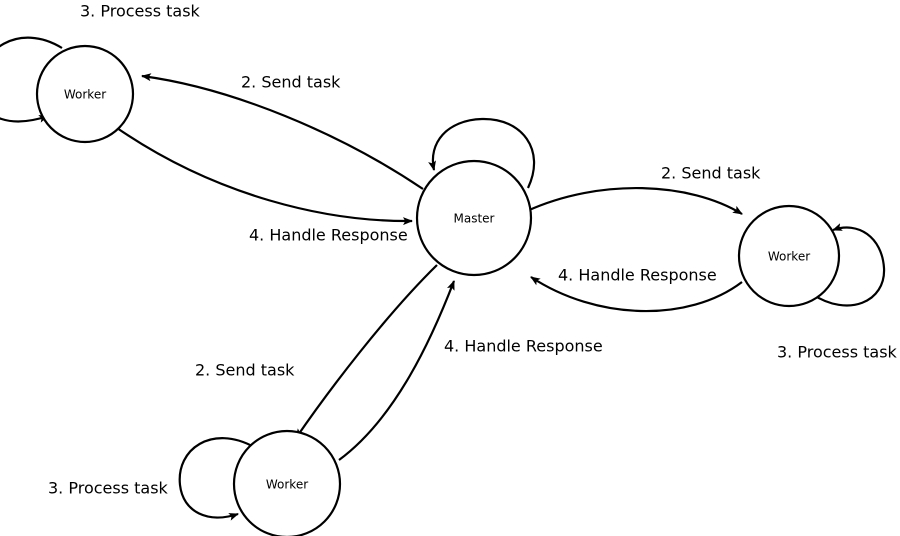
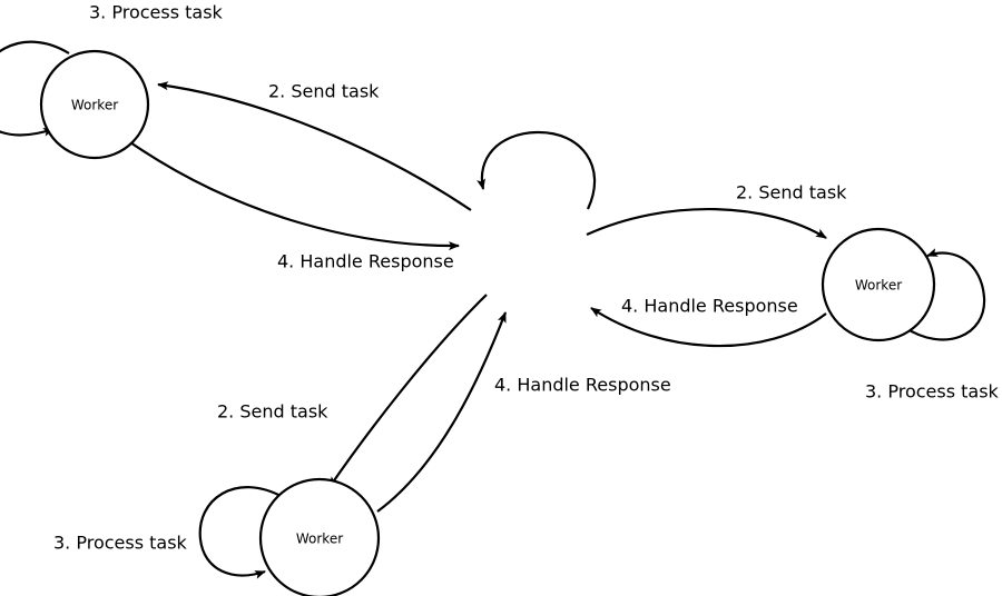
  Worker
- Master
  Worker
  Worker
  3. Process task
  2. Send task
  2. Send task
  4. Handle Response
  4. Handle Response
  4. Handle Response
  3. Process task
  2. Send task
  3. Process task
